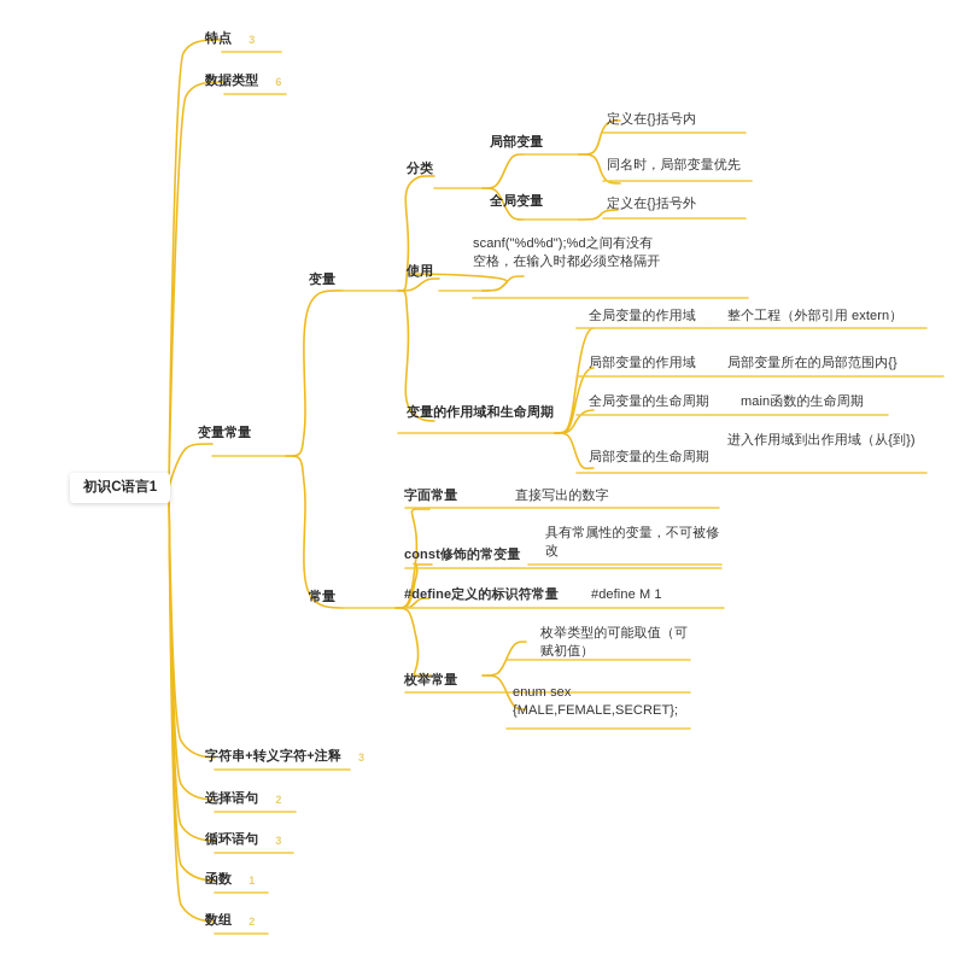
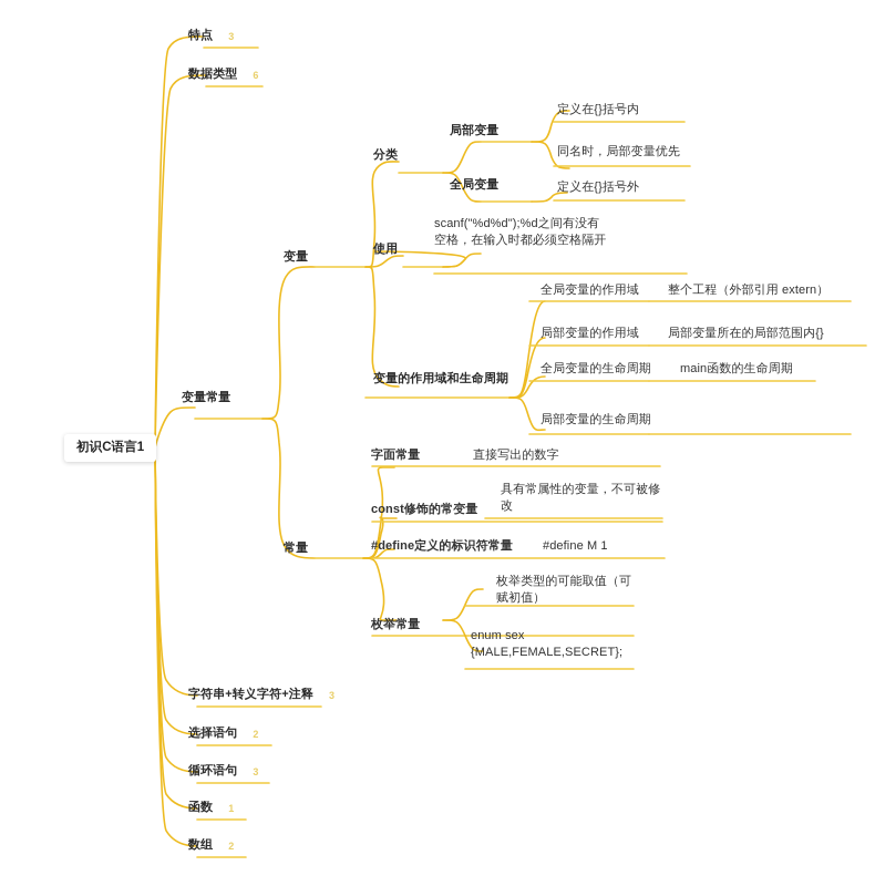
  初识C语言1
  特点
  3
  数据类型
  6
  变量常量
  字符串+转义字符+注释
  3
  选择语句
  2
  循环语句
  3
  函数
  1
  数组
  2
  变量
  常量
  分类
  使用
  变量的作用域和生命周期
  局部变量
  全局变量
  定义在{}括号内
  同名时，局部变量优先
  定义在{}括号外
  scanf("%d%d");%d之间有没有空格，在输入时都必须空格隔开
  全局变量的作用域
  整个工程（外部引用 extern）
  局部变量的作用域
  局部变量所在的局部范围内{}
  全局变量的生命周期
  main函数的生命周期
  局部变量的生命周期
- 进入作用域到出作用域（从{到})
  字面常量
  直接写出的数字
  const修饰的常变量
  具有常属性的变量，不可被修改
  #define定义的标识符常量
  #define M 1
  枚举常量
  枚举类型的可能取值（可赋初值）
  enum sex {MALE,FEMALE,SECRET};
